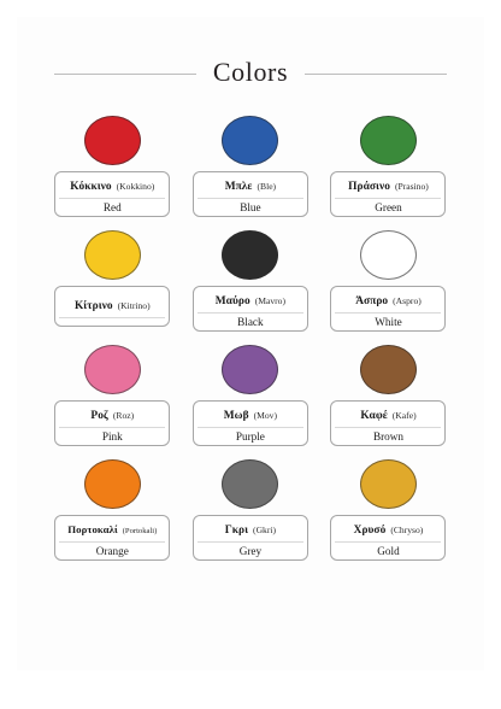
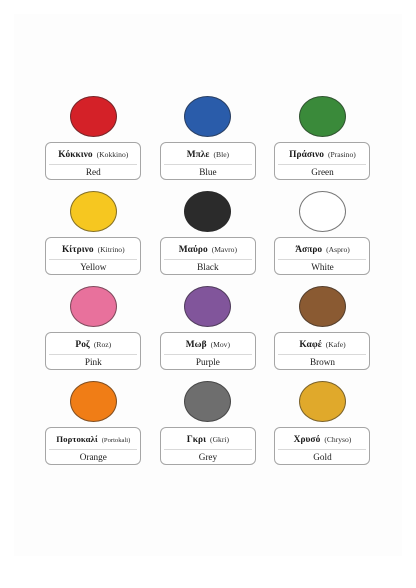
- Colors
  Κόκκινο (Kokkino)
  Red
  Μπλε (Ble)
  Blue
  Πράσινο (Prasino)
  Green
  Κίτρινο (Kitrino)
+ Yellow
  Μαύρο (Mavro)
  Black
  Άσπρο (Aspro)
  White
  Ροζ (Roz)
  Pink
  Μωβ (Mov)
  Purple
  Καφέ (Kafe)
  Brown
  Orange
  Γκρι (Gkri)
  Grey
  Χρυσό (Chryso)
  Gold
